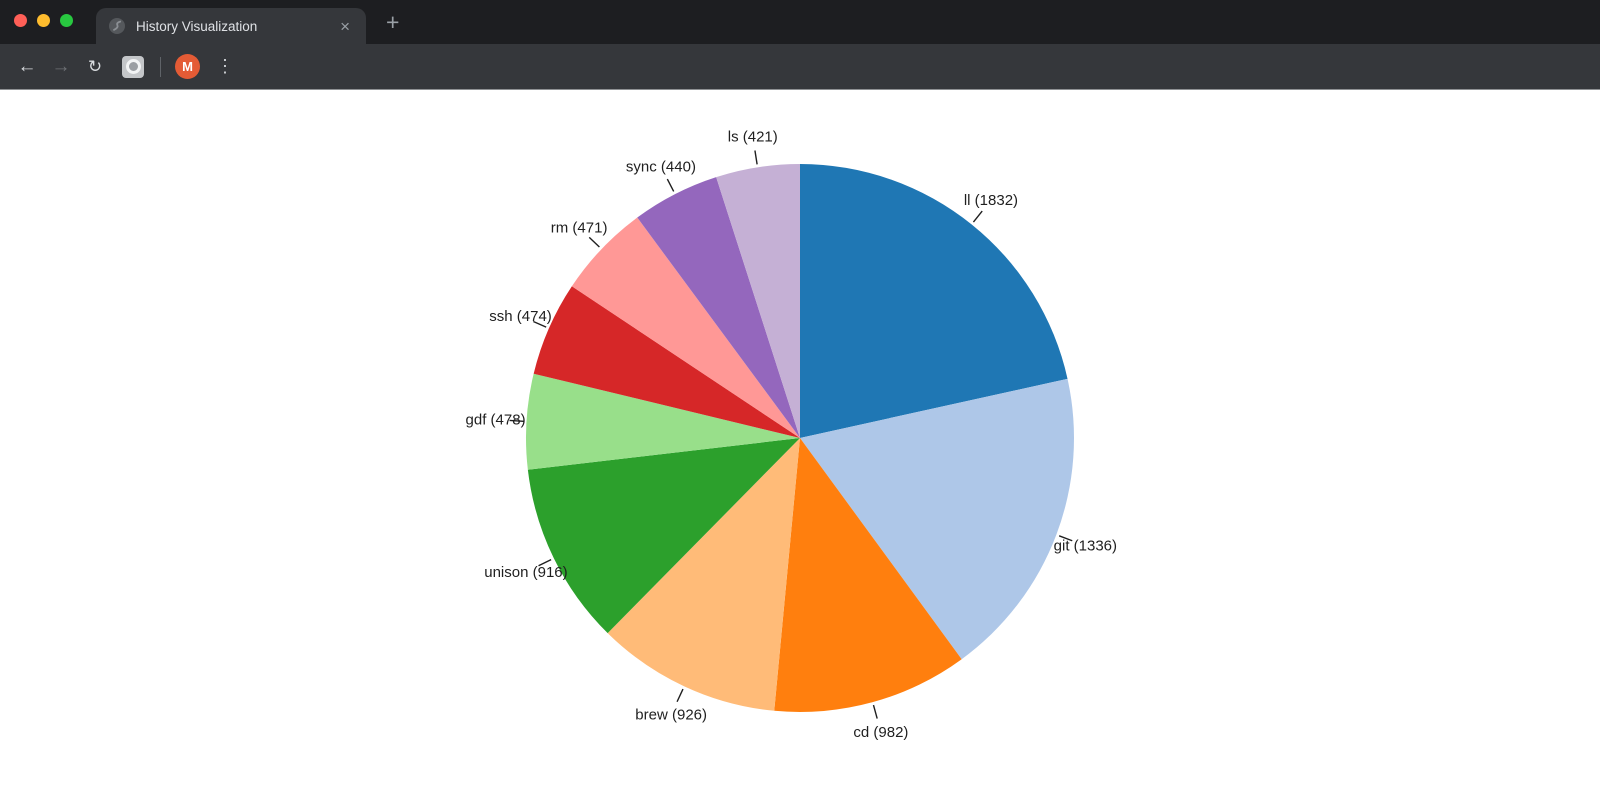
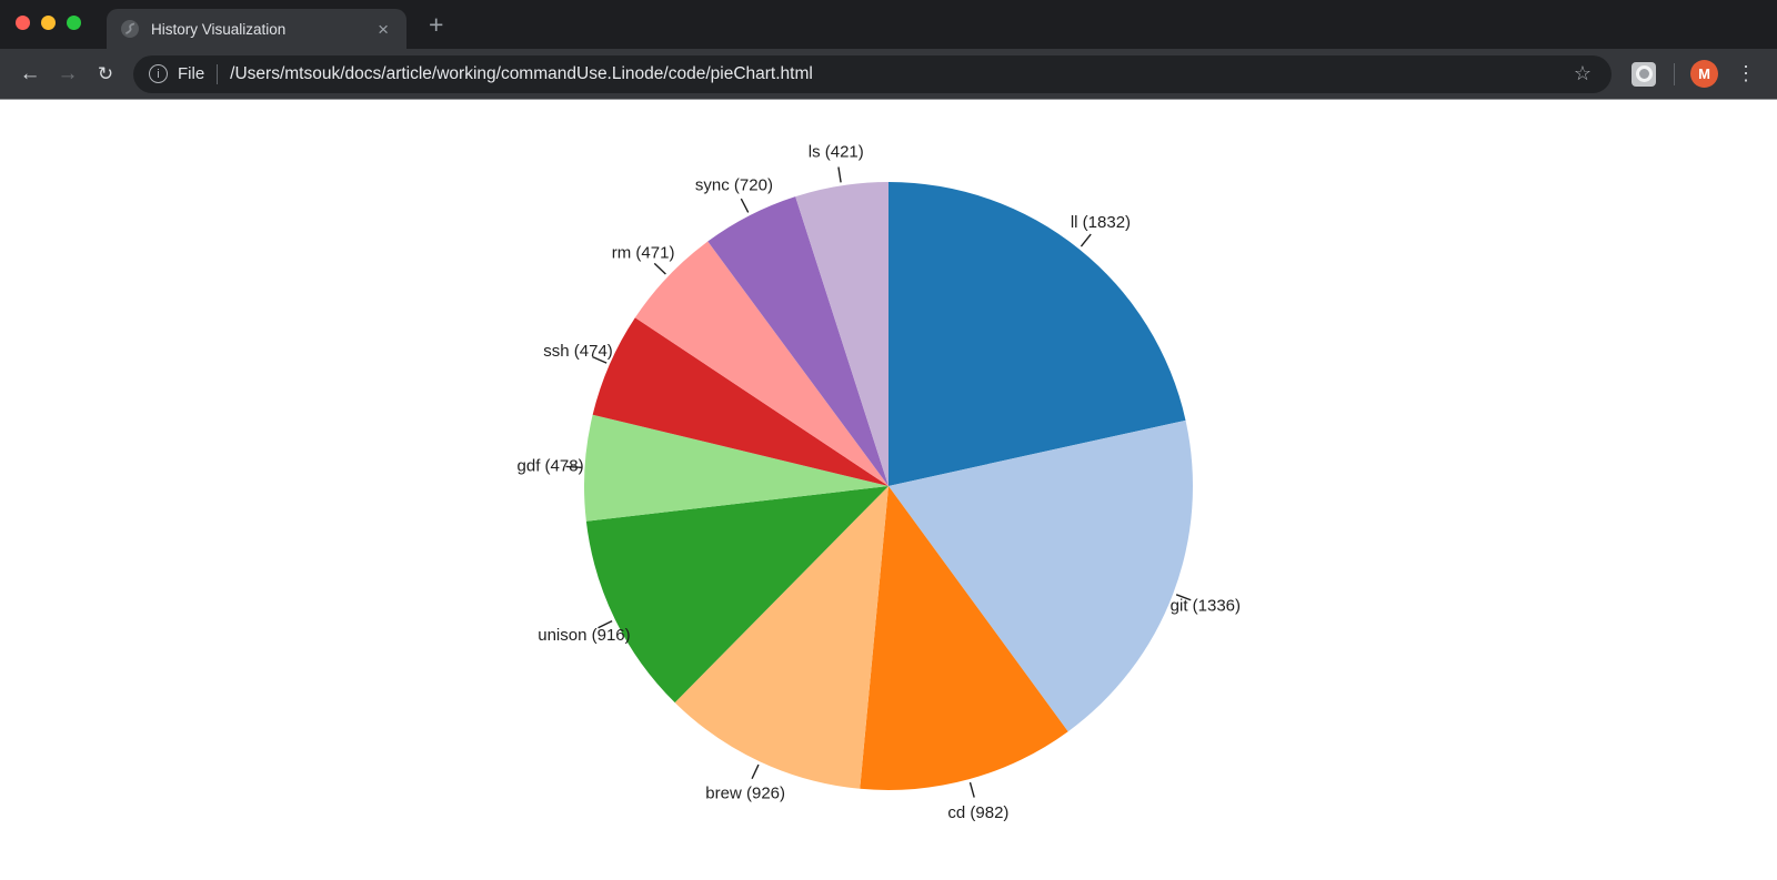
  History Visualization
  ×
  +
  ←
  →
  ↻
+ i
+ File
+ /Users/mtsouk/docs/article/working/commandUse.Linode/code/pieChart.html
+ ☆
  M
  ⋮
  ll (1832)
  git (1336)
  cd (982)
  brew (926)
  unison (916)
  gdf (478)
  ssh (474)
  rm (471)
- sync (440)
+ sync (720)
  ls (421)
